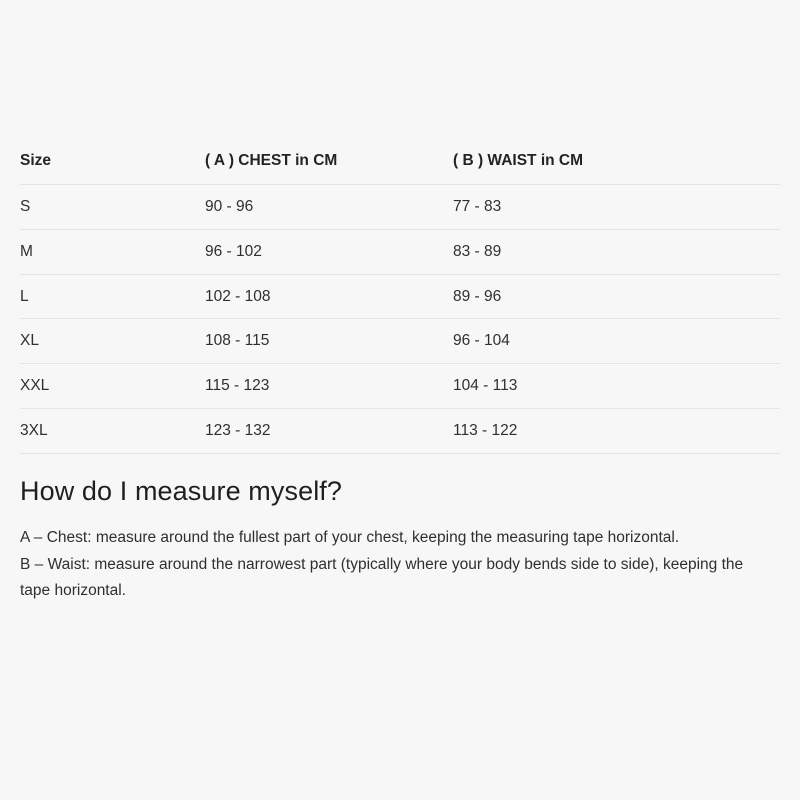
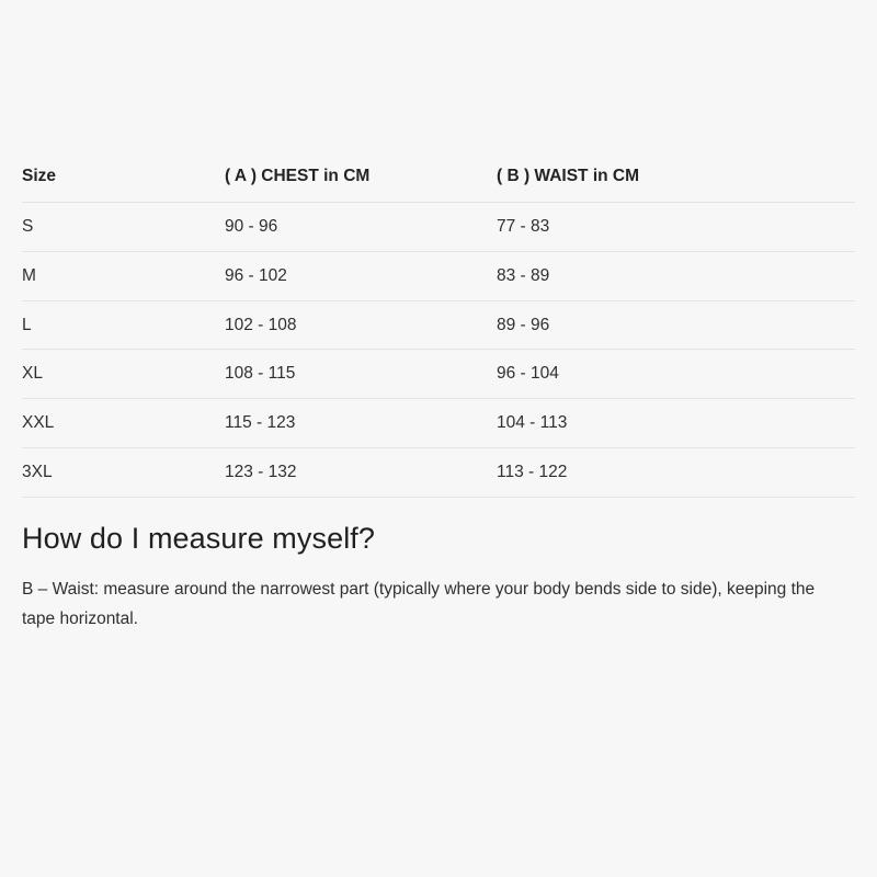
  Size	( A ) CHEST in CM	( B ) WAIST in CM
  S	90 - 96	77 - 83
  M	96 - 102	83 - 89
  L	102 - 108	89 - 96
  XL	108 - 115	96 - 104
  XXL	115 - 123	104 - 113
  3XL	123 - 132	113 - 122
  How do I measure myself?
- A – Chest: measure around the fullest part of your chest, keeping the measuring tape horizontal.
  B – Waist: measure around the narrowest part (typically where your body bends side to side), keeping the tape horizontal.
